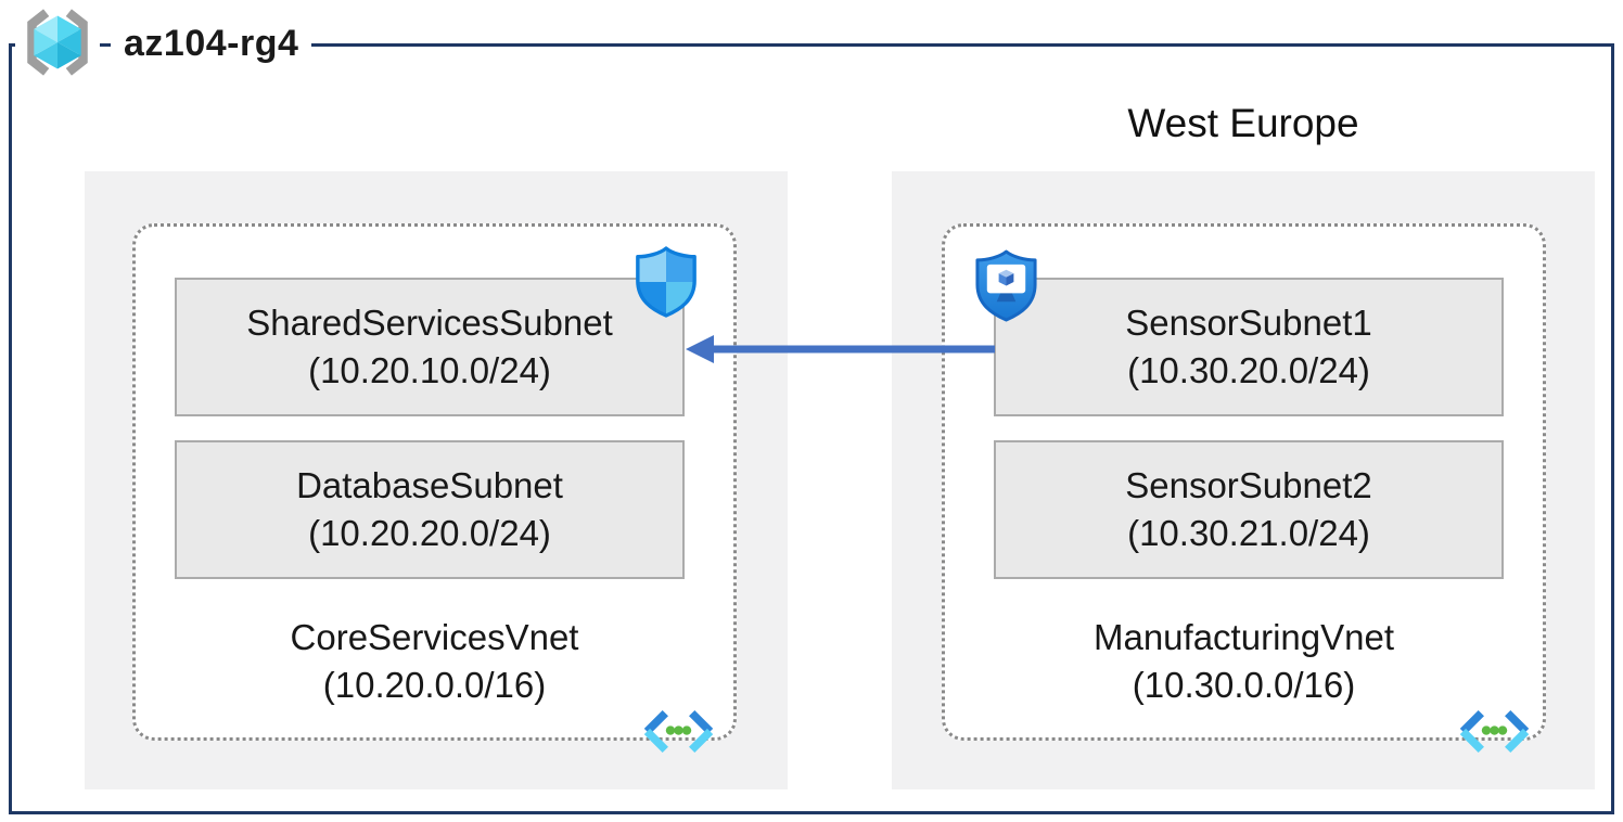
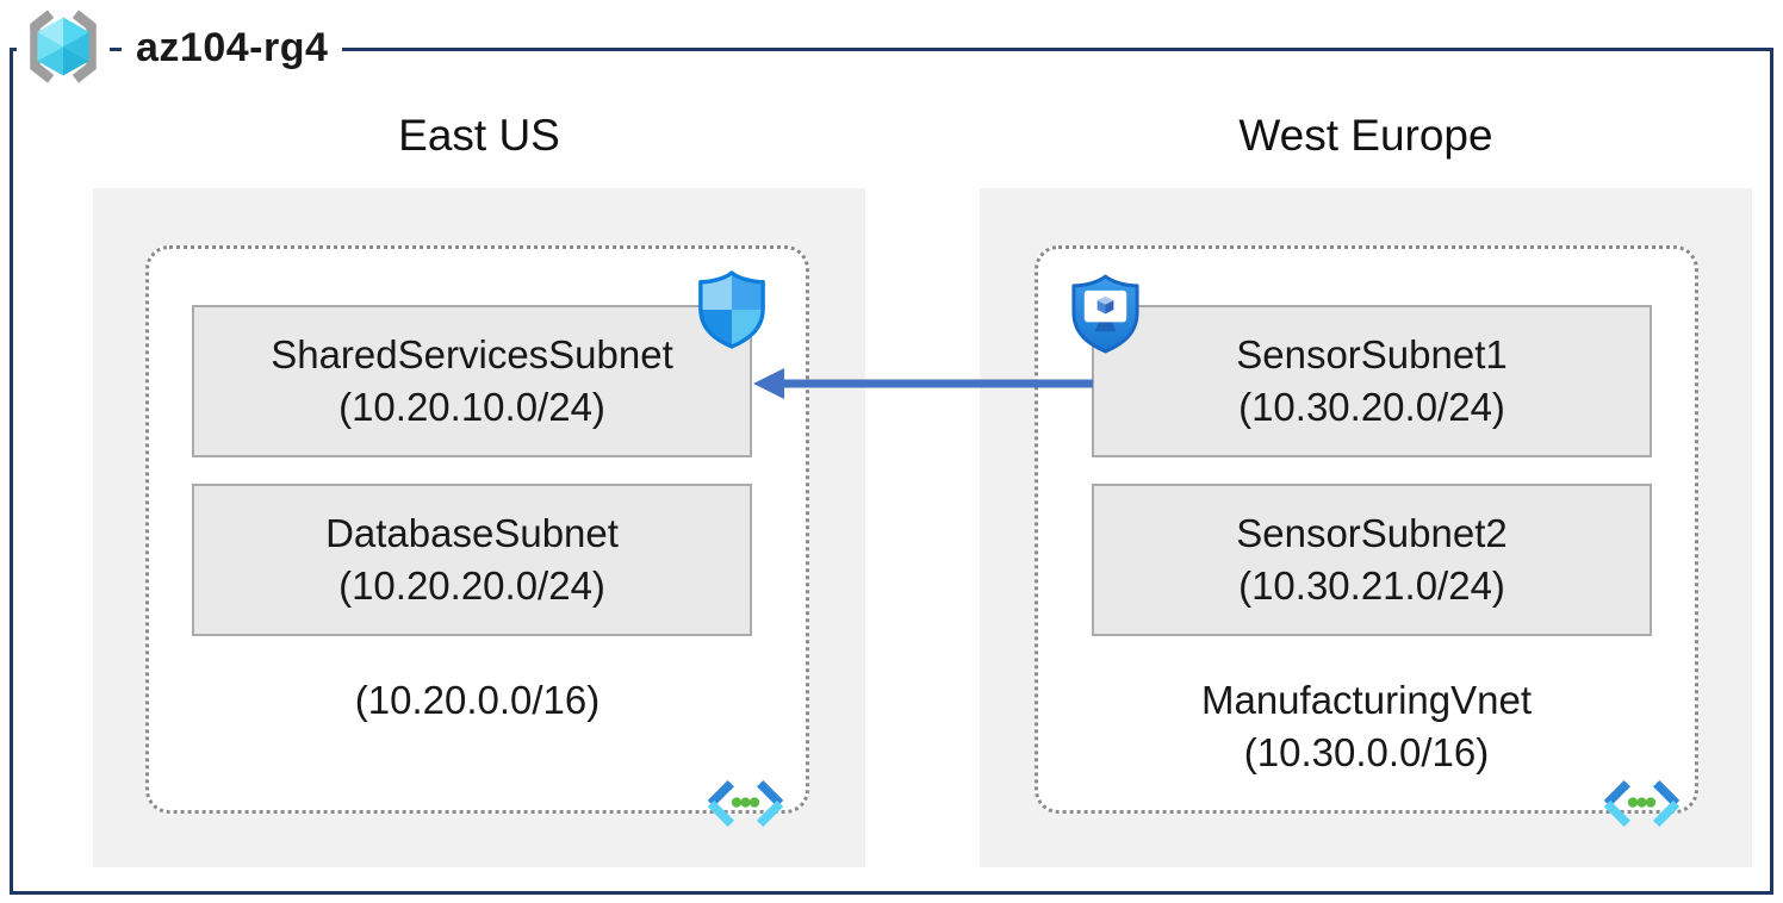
  az104-rg4
+ East US
  West Europe
  SharedServicesSubnet
  (10.20.10.0/24)
  DatabaseSubnet
  (10.20.20.0/24)
  SensorSubnet1
  (10.30.20.0/24)
  SensorSubnet2
  (10.30.21.0/24)
- CoreServicesVnet
  (10.20.0.0/16)
  ManufacturingVnet
  (10.30.0.0/16)
